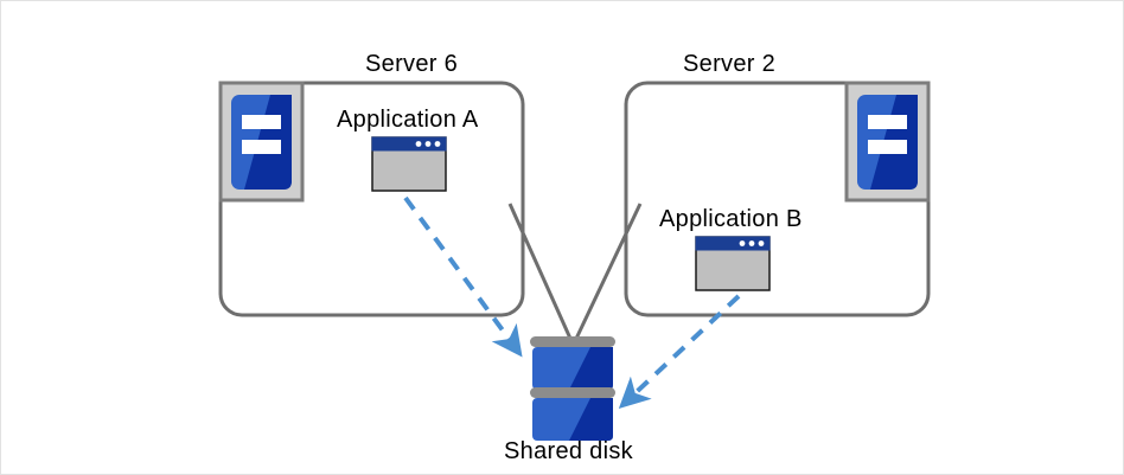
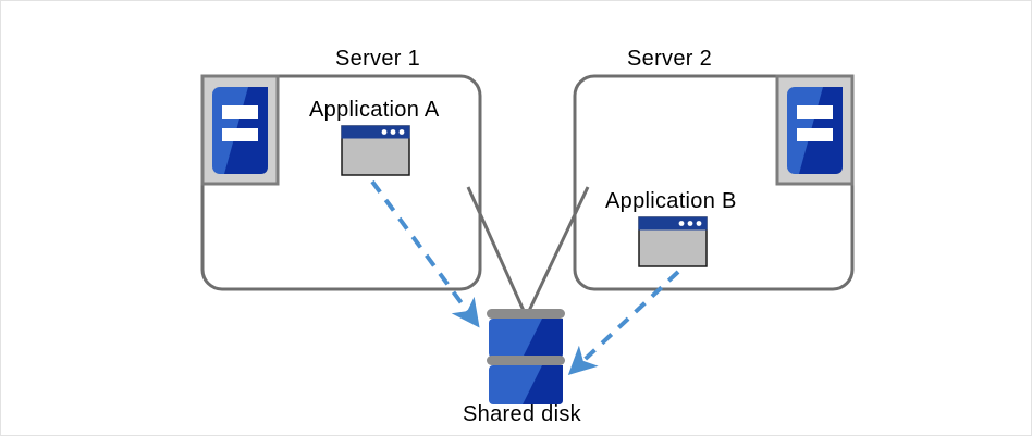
- Server 6
+ Server 1
  Server 2
  Application A
  Application B
  Shared disk
